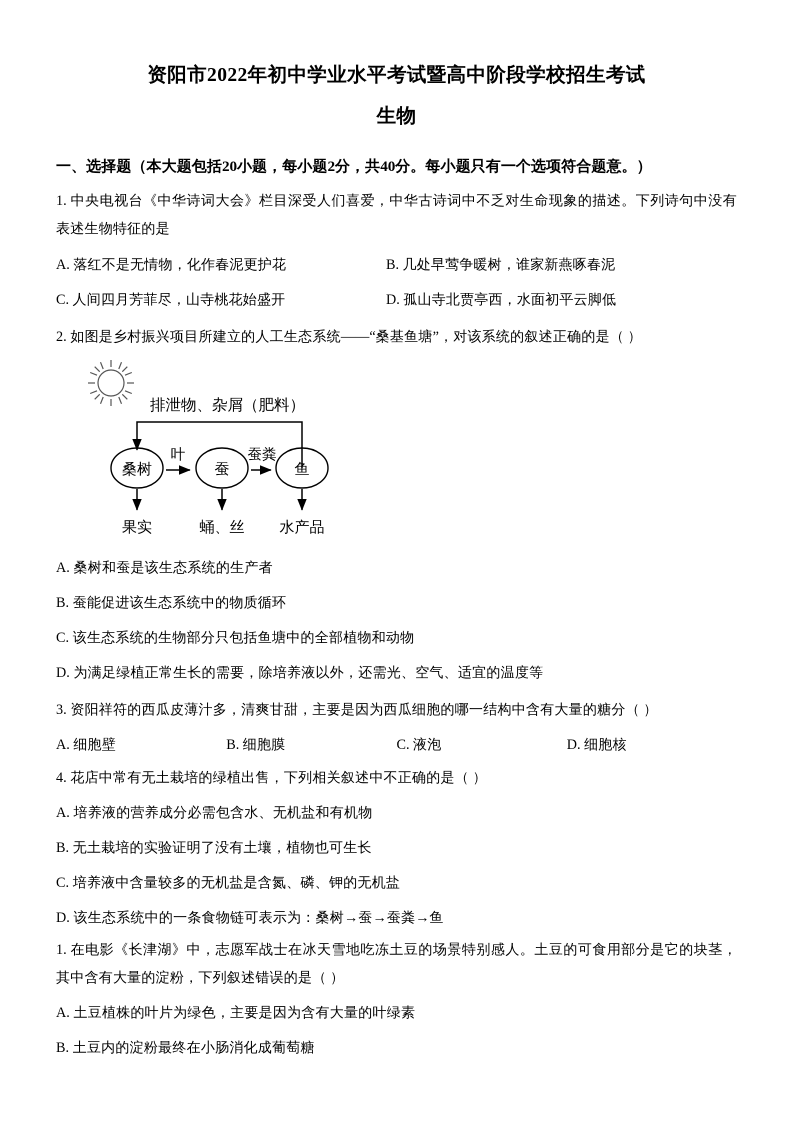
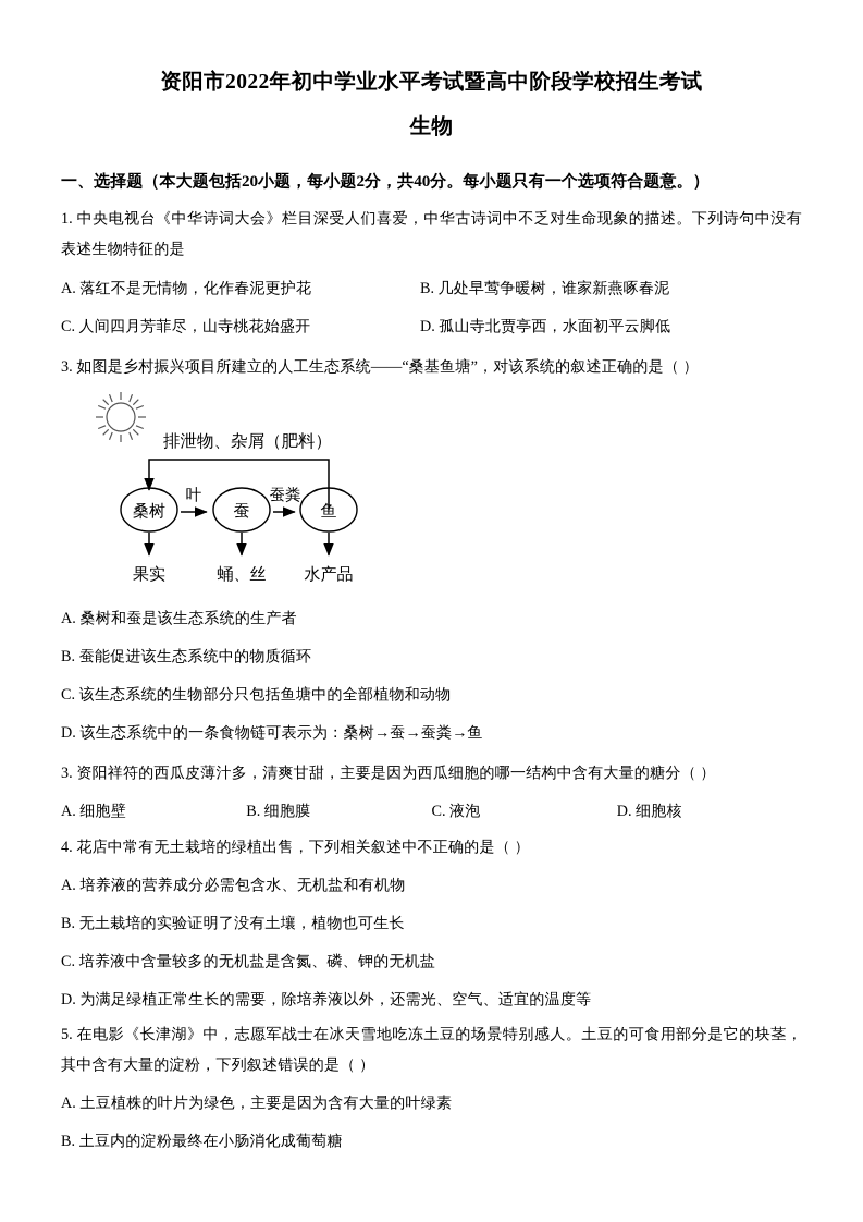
  资阳市2022年初中学业水平考试暨高中阶段学校招生考试
  生物
  一、选择题（本大题包括20小题，每小题2分，共40分。每小题只有一个选项符合题意。）
  1. 中央电视台《中华诗词大会》栏目深受人们喜爱，中华古诗词中不乏对生命现象的描述。下列诗句中没有表述生物特征的是
  A. 落红不是无情物，化作春泥更护花
  B. 几处早莺争暖树，谁家新燕啄春泥
  C. 人间四月芳菲尽，山寺桃花始盛开
  D. 孤山寺北贾亭西，水面初平云脚低
- 2. 如图是乡村振兴项目所建立的人工生态系统——“桑基鱼塘”，对该系统的叙述正确的是（ ）
+ 3. 如图是乡村振兴项目所建立的人工生态系统——“桑基鱼塘”，对该系统的叙述正确的是（ ）
  排泄物、杂屑（肥料）
  桑树
  蚕
  鱼
  叶
  蚕粪
  果实
  蛹、丝
  水产品
  A. 桑树和蚕是该生态系统的生产者
  B. 蚕能促进该生态系统中的物质循环
  C. 该生态系统的生物部分只包括鱼塘中的全部植物和动物
- D. 为满足绿植正常生长的需要，除培养液以外，还需光、空气、适宜的温度等
+ D. 该生态系统中的一条食物链可表示为：桑树→蚕→蚕粪→鱼
  3. 资阳祥符的西瓜皮薄汁多，清爽甘甜，主要是因为西瓜细胞的哪一结构中含有大量的糖分（ ）
  A. 细胞壁
  B. 细胞膜
  C. 液泡
  D. 细胞核
  4. 花店中常有无土栽培的绿植出售，下列相关叙述中不正确的是（ ）
  A. 培养液的营养成分必需包含水、无机盐和有机物
  B. 无土栽培的实验证明了没有土壤，植物也可生长
  C. 培养液中含量较多的无机盐是含氮、磷、钾的无机盐
- D. 该生态系统中的一条食物链可表示为：桑树→蚕→蚕粪→鱼
+ D. 为满足绿植正常生长的需要，除培养液以外，还需光、空气、适宜的温度等
- 1. 在电影《长津湖》中，志愿军战士在冰天雪地吃冻土豆的场景特别感人。土豆的可食用部分是它的块茎，其中含有大量的淀粉，下列叙述错误的是（ ）
+ 5. 在电影《长津湖》中，志愿军战士在冰天雪地吃冻土豆的场景特别感人。土豆的可食用部分是它的块茎，其中含有大量的淀粉，下列叙述错误的是（ ）
  A. 土豆植株的叶片为绿色，主要是因为含有大量的叶绿素
  B. 土豆内的淀粉最终在小肠消化成葡萄糖
